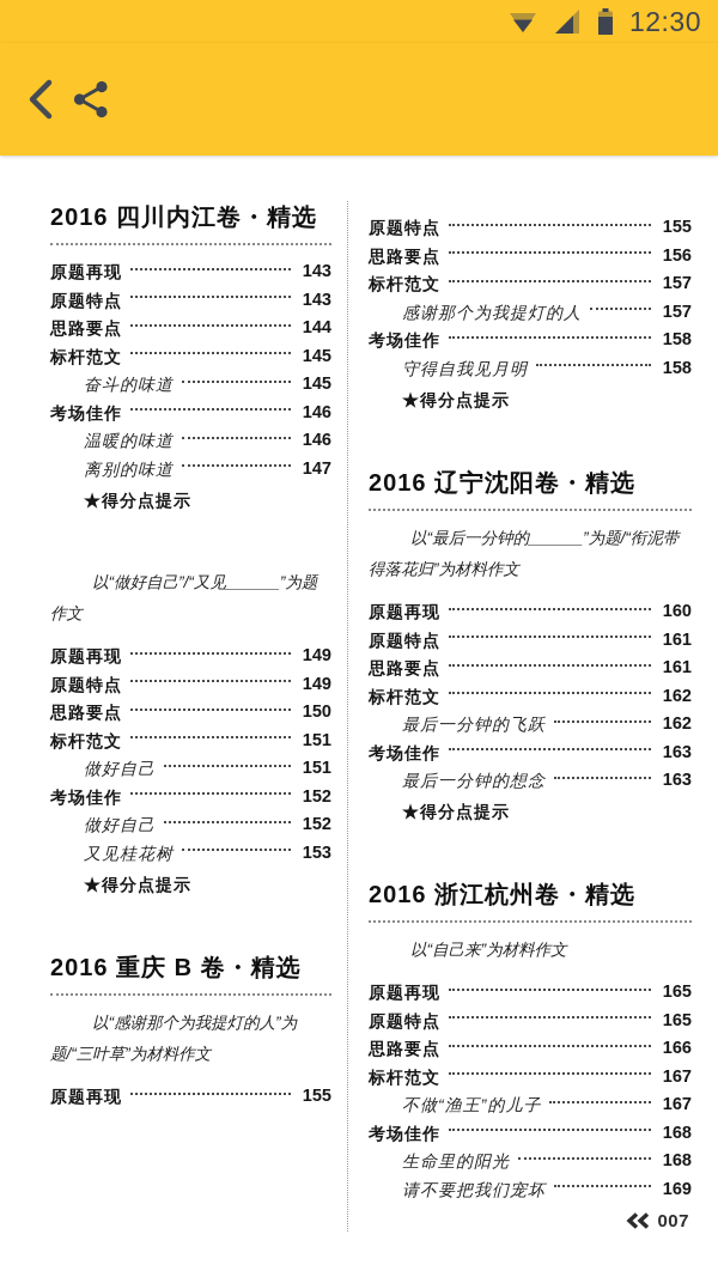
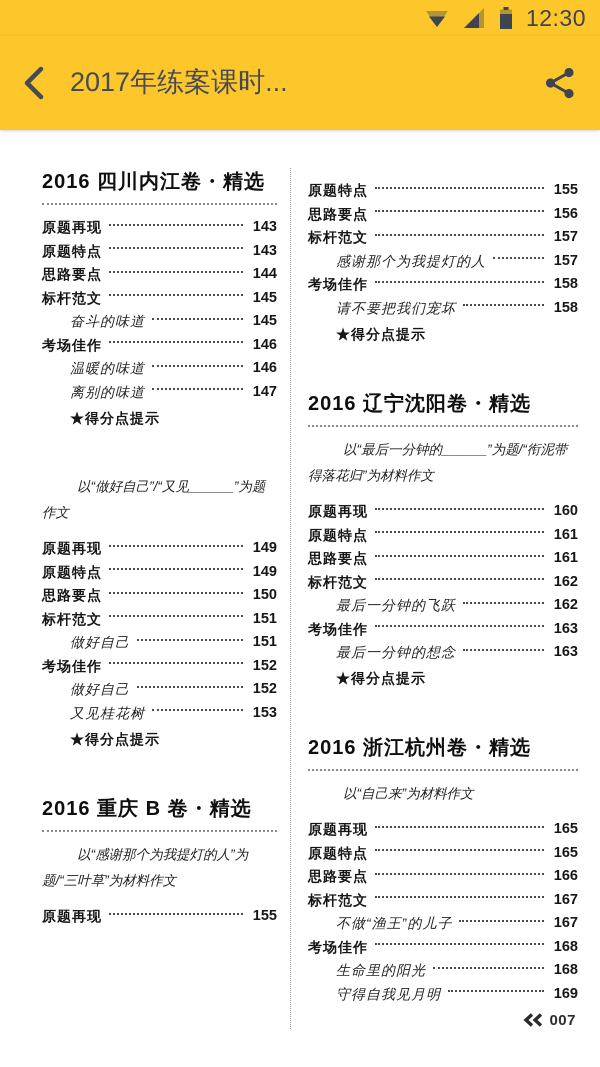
  12:30
+ 2017年练案课时...
  2016 四川内江卷・精选
  原题再现
  143
  原题特点
  143
  思路要点
  144
  标杆范文
  145
  奋斗的味道
  145
  考场佳作
  146
  温暖的味道
  146
  离别的味道
  147
  ★得分点提示
  以“做好自己”/“又见______”为题作文
  原题再现
  149
  原题特点
  149
  思路要点
  150
  标杆范文
  151
  做好自己
  151
  考场佳作
  152
  做好自己
  152
  又见桂花树
  153
  ★得分点提示
  2016 重庆 B 卷・精选
  以“感谢那个为我提灯的人”为题/“三叶草”为材料作文
  原题再现
  155
  原题特点
  155
  思路要点
  156
  标杆范文
  157
  感谢那个为我提灯的人
  157
  考场佳作
  158
- 守得自我见月明
+ 请不要把我们宠坏
  158
  ★得分点提示
  2016 辽宁沈阳卷・精选
  以“最后一分钟的______”为题/“衔泥带得落花归”为材料作文
  原题再现
  160
  原题特点
  161
  思路要点
  161
  标杆范文
  162
  最后一分钟的飞跃
  162
  考场佳作
  163
  最后一分钟的想念
  163
  ★得分点提示
  2016 浙江杭州卷・精选
  以“自己来”为材料作文
  原题再现
  165
  原题特点
  165
  思路要点
  166
  标杆范文
  167
  不做“渔王”的儿子
  167
  考场佳作
  168
  生命里的阳光
  168
- 请不要把我们宠坏
+ 守得自我见月明
  169
  007
